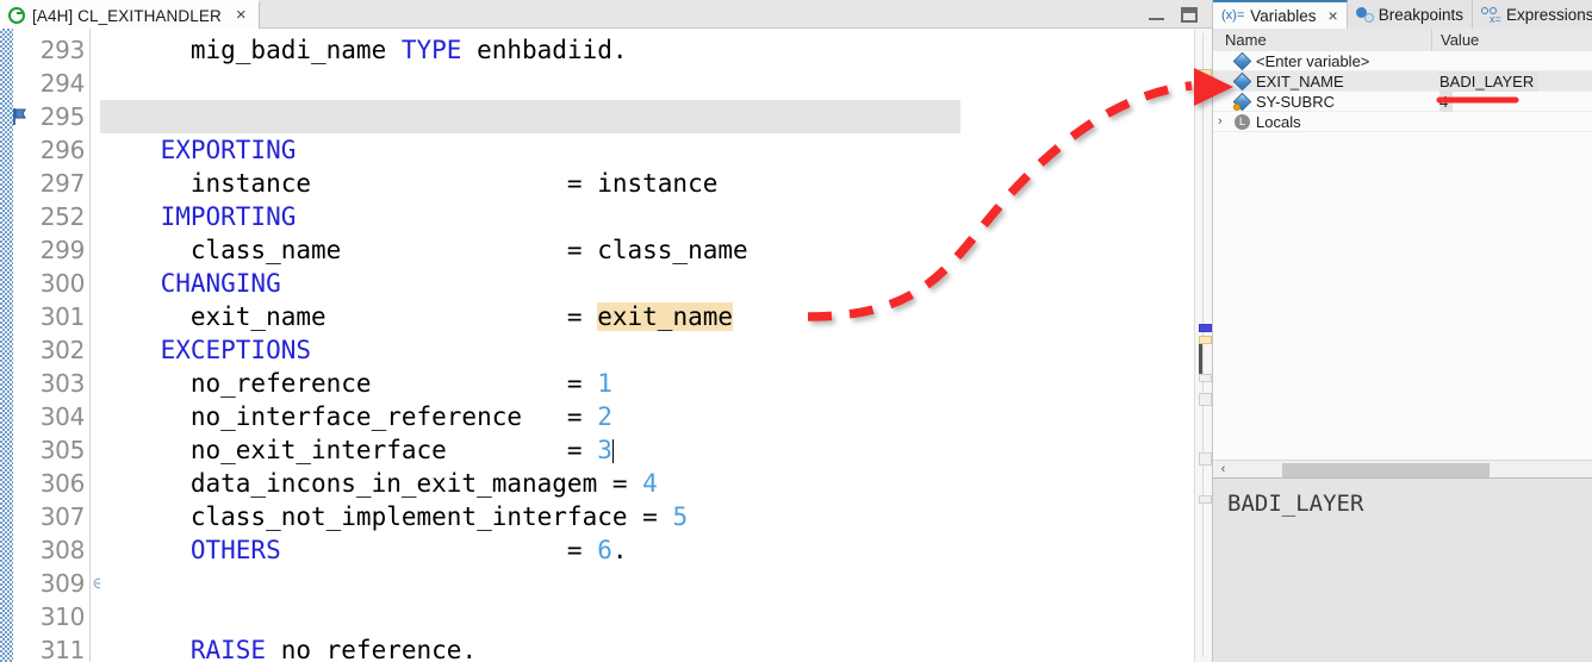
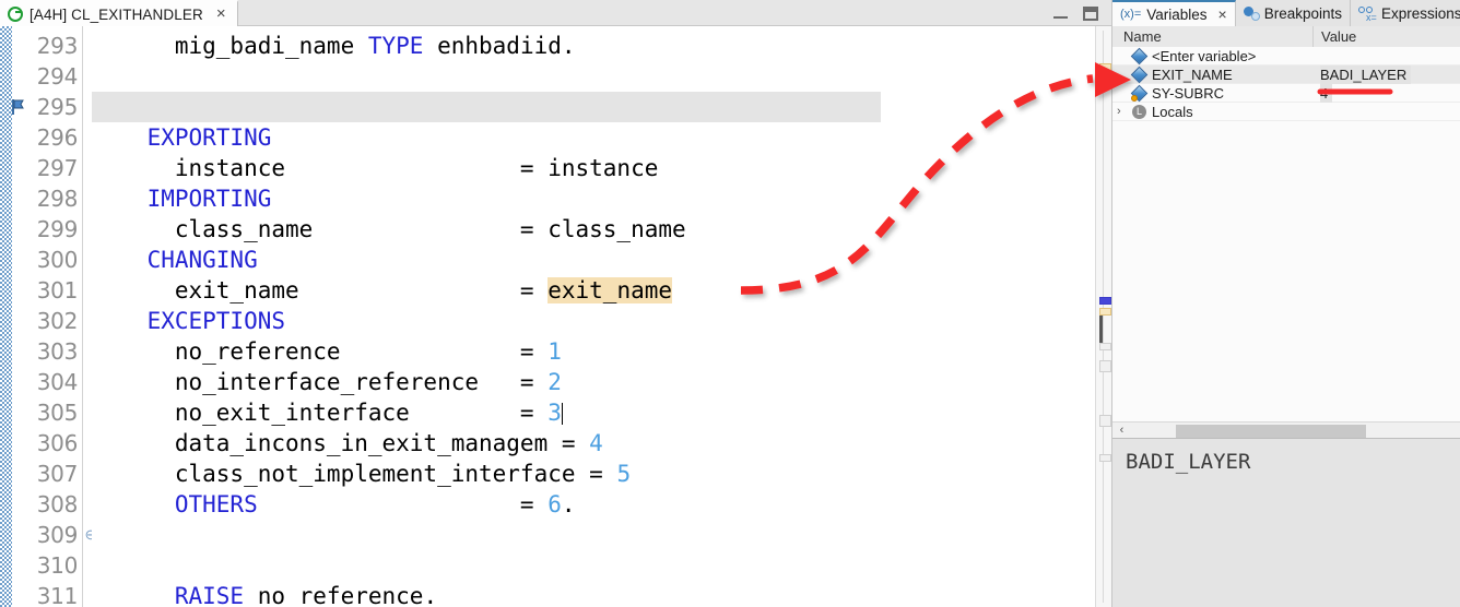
  [A4H] CL_EXITHANDLER
  ×
  293
  294
  295
  296
  297
- 252
+ 298
  299
  300
  301
  302
  303
  304
  305
  306
  307
  308
  309
  310
  311
  ⊖
  mig_badi_name TYPE enhbadiid.
  EXPORTING
  instance = instance
  IMPORTING
  class_name = class_name
  CHANGING
  exit_name = exit_name
  EXCEPTIONS
  no_reference = 1
  no_interface_reference = 2
  no_exit_interface = 3
  data_incons_in_exit_managem = 4
  class_not_implement_interface = 5
  OTHERS = 6.
  RAISE no_reference.
  (x)=
  Variables
  ×
  Breakpoints
  x=
  Expressions
  Name
  Value
  <Enter variable>
  EXIT_NAME
  BADI_LAYER
  SY-SUBRC
  ›
  L
  Locals
  ‹
  BADI_LAYER
